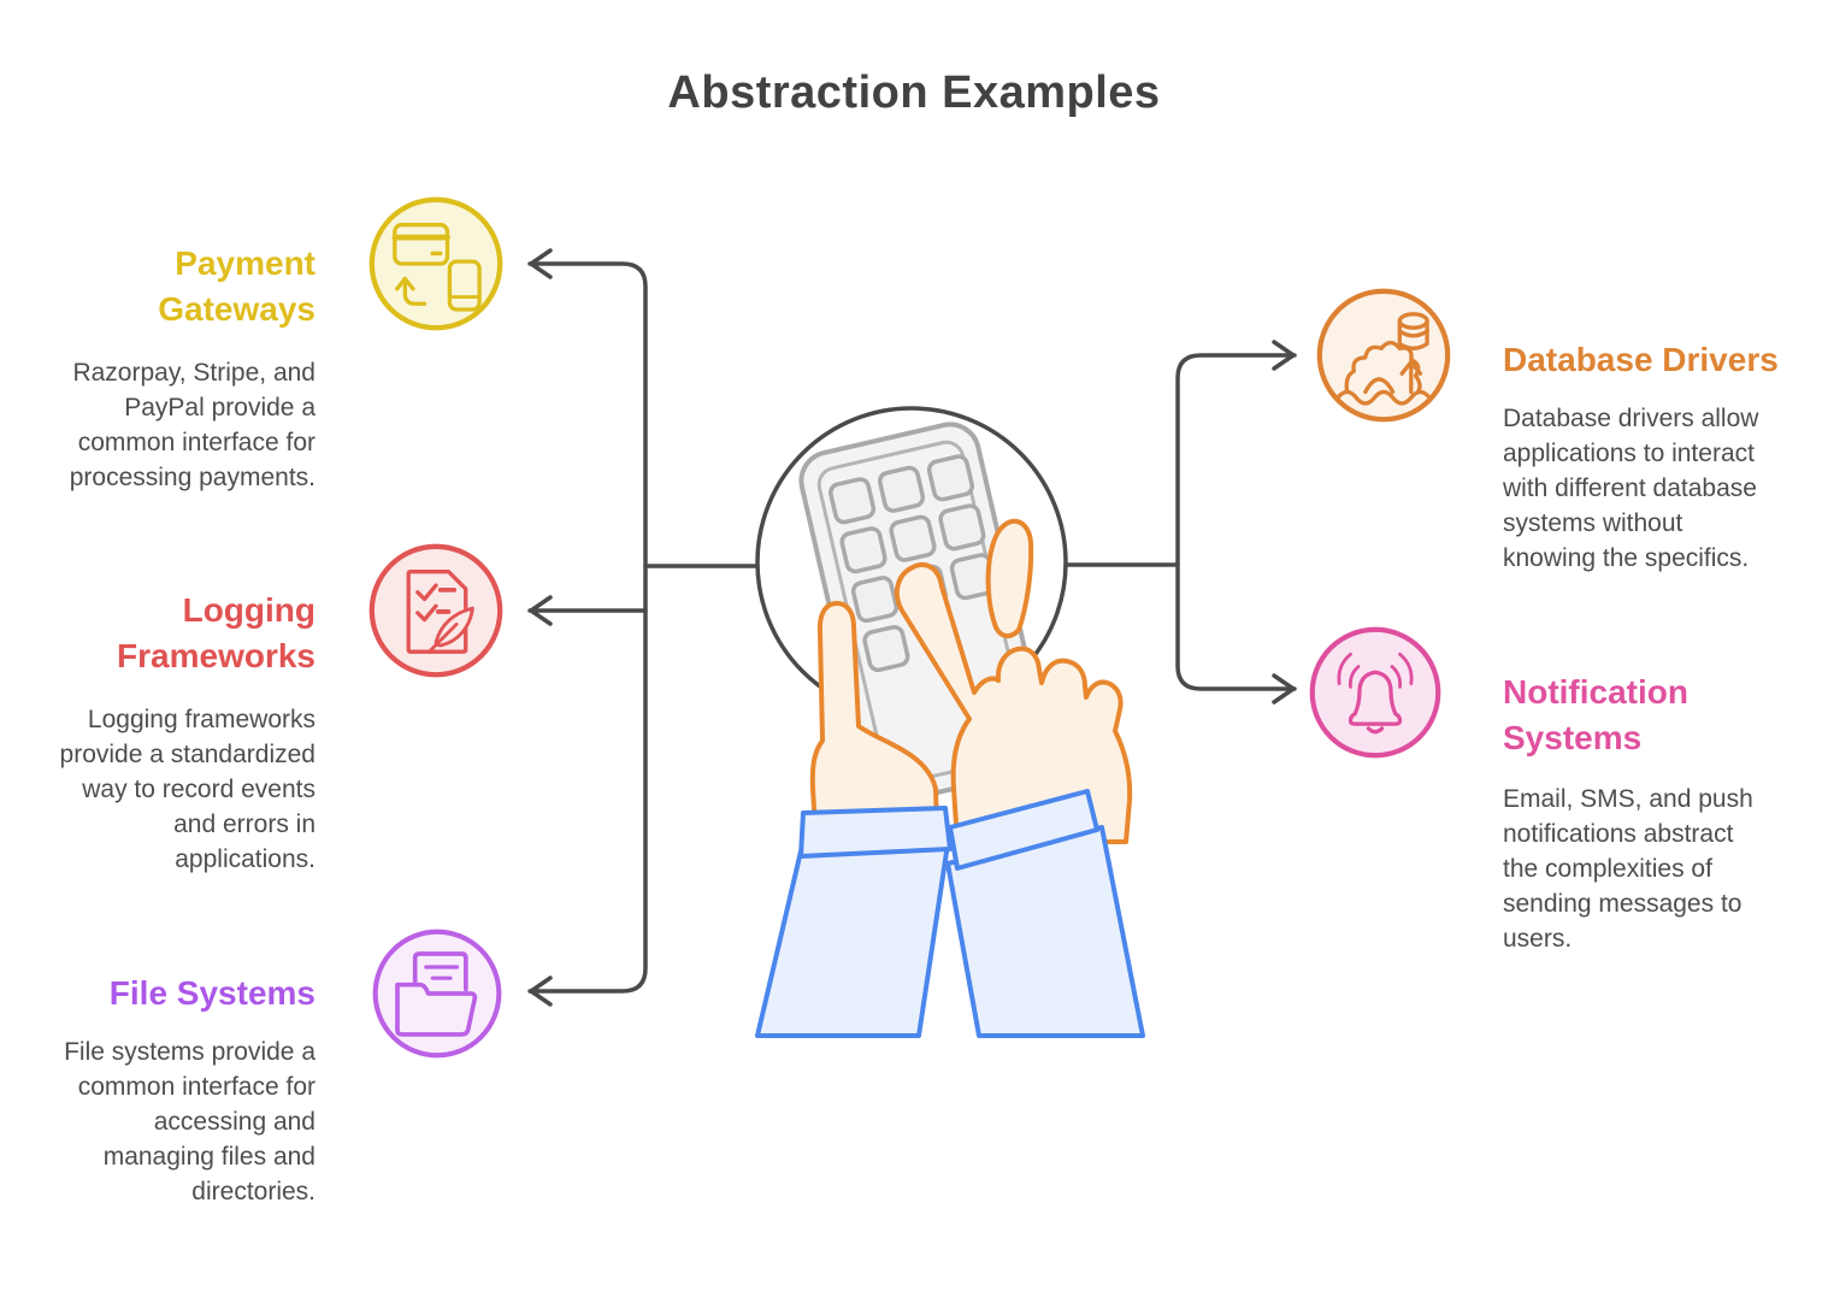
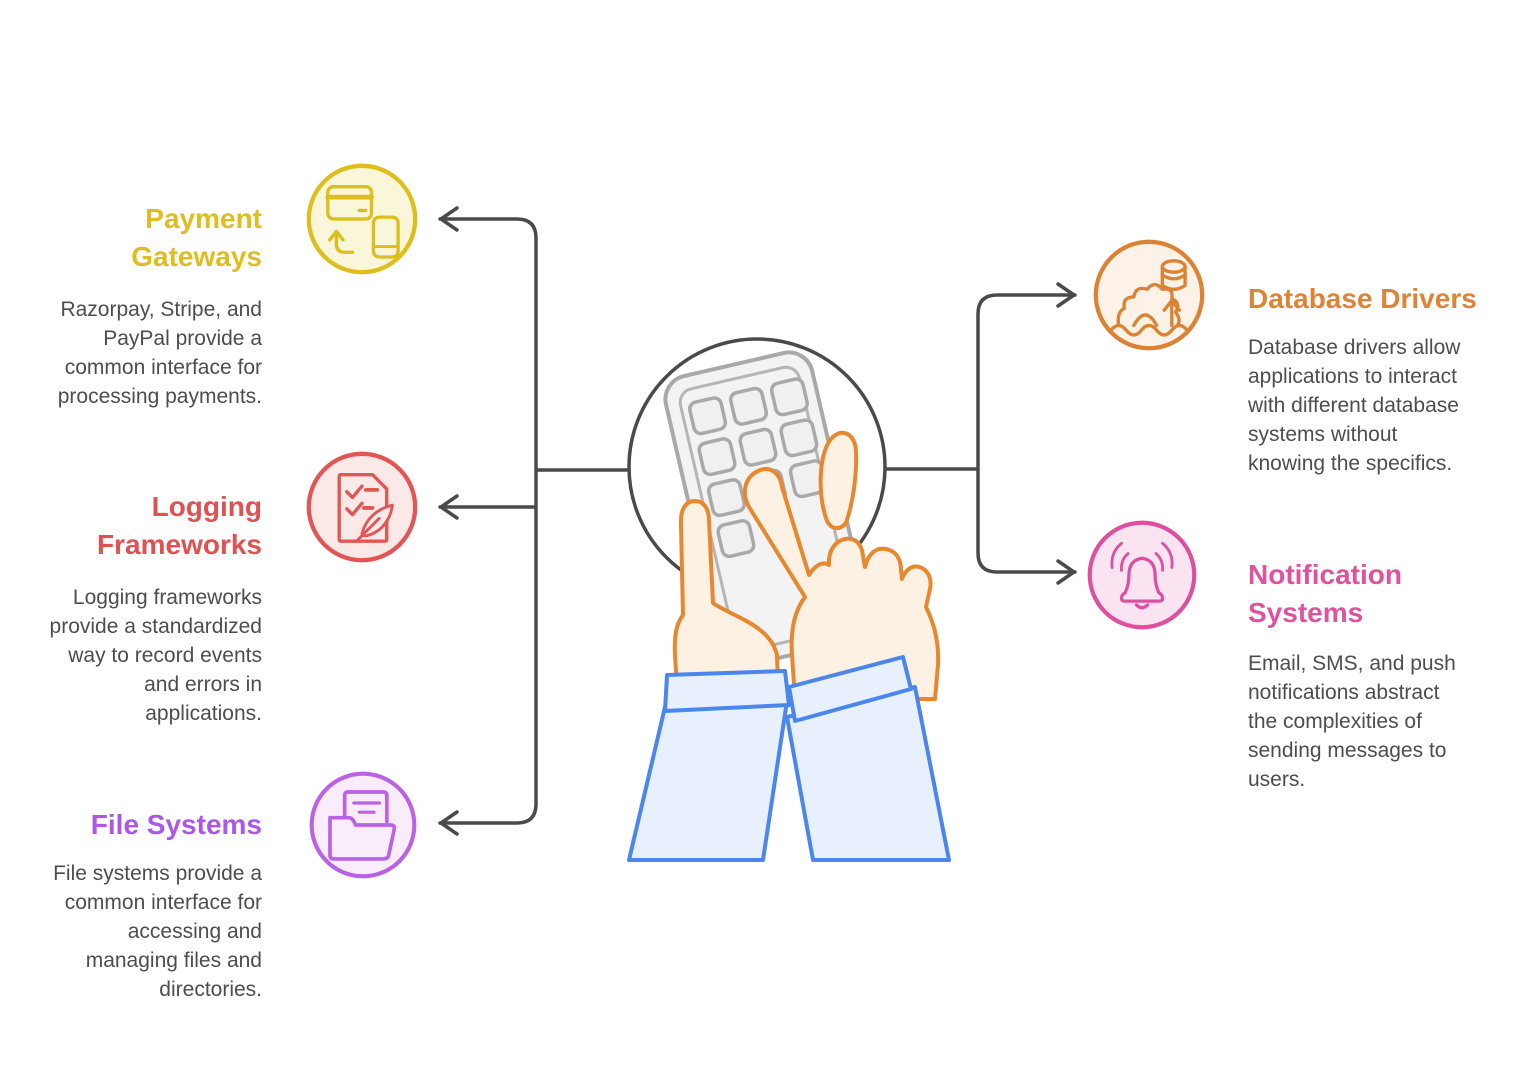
- Abstraction Examples
  Payment
  Gateways
  Razorpay, Stripe, and
  PayPal provide a
  common interface for
  processing payments.
  Logging
  Frameworks
  Logging frameworks
  provide a standardized
  way to record events
  and errors in
  applications.
  File Systems
  File systems provide a
  common interface for
  accessing and
  managing files and
  directories.
  Database Drivers
  Database drivers allow
  applications to interact
  with different database
  systems without
  knowing the specifics.
  Notification
  Systems
  Email, SMS, and push
  notifications abstract
  the complexities of
  sending messages to
  users.
